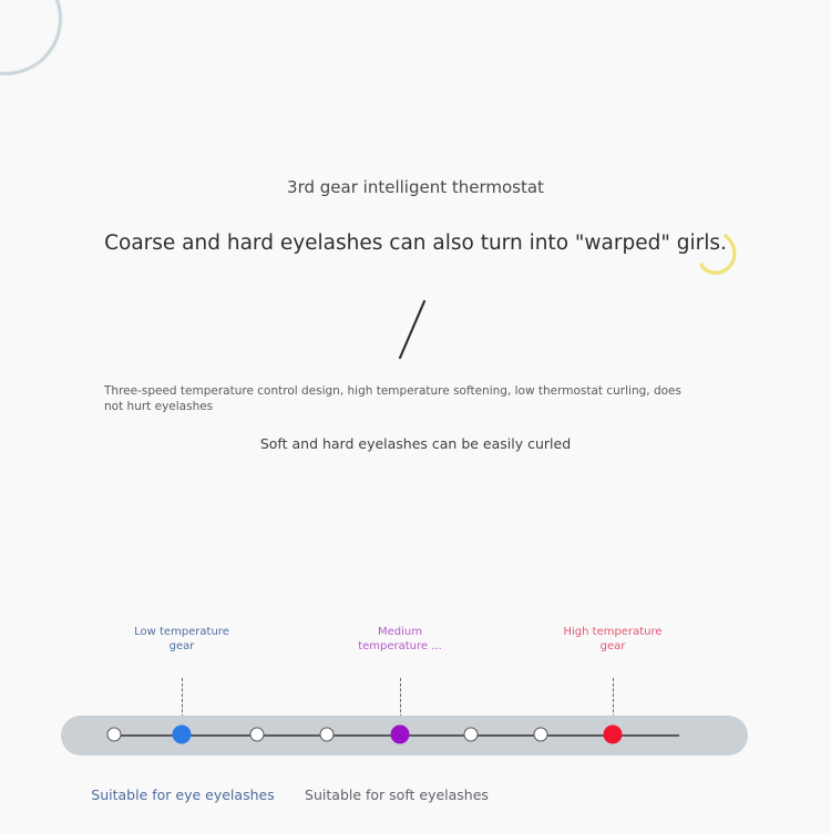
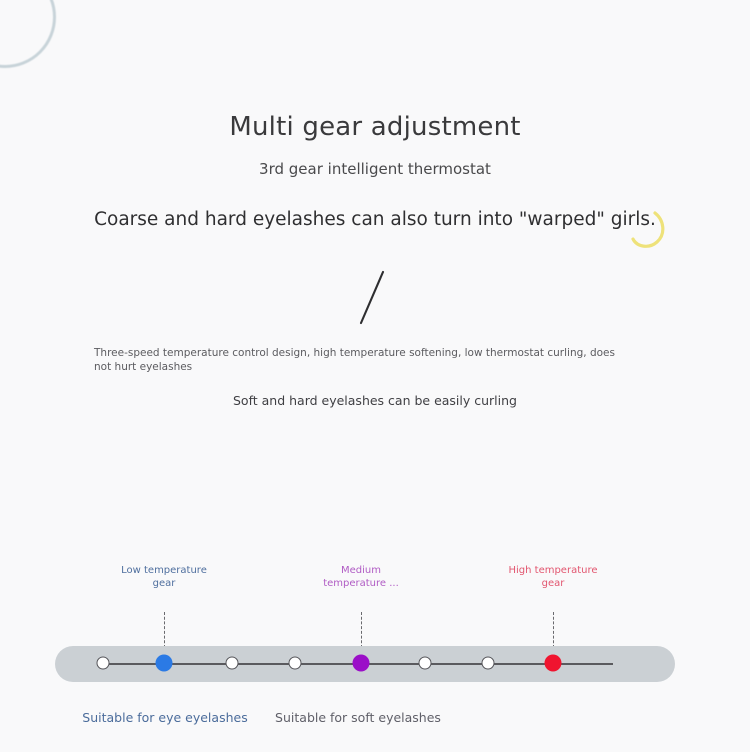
+ Multi gear adjustment
  3rd gear intelligent thermostat
  Coarse and hard eyelashes can also turn into "warped" girls.
  Three-speed temperature control design, high temperature softening, low thermostat curling, does not hurt eyelashes
- Soft and hard eyelashes can be easily curled
+ Soft and hard eyelashes can be easily curling
  Low temperature
  gear
  Medium
  temperature ...
  High temperature
  gear
  Suitable for eye eyelashes
  Suitable for soft eyelashes
